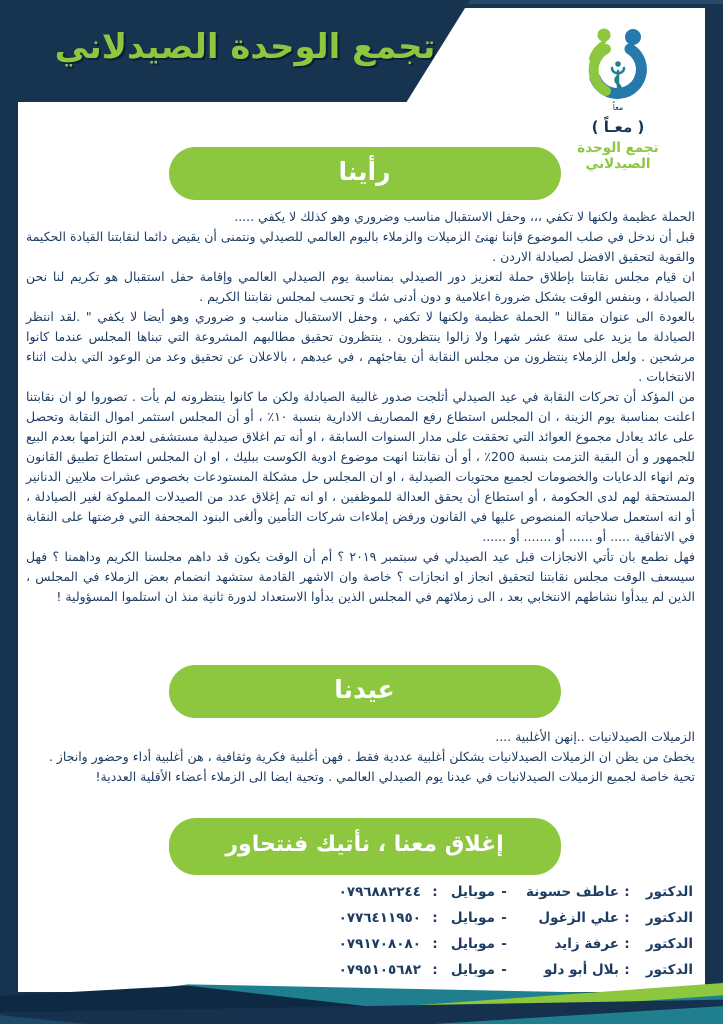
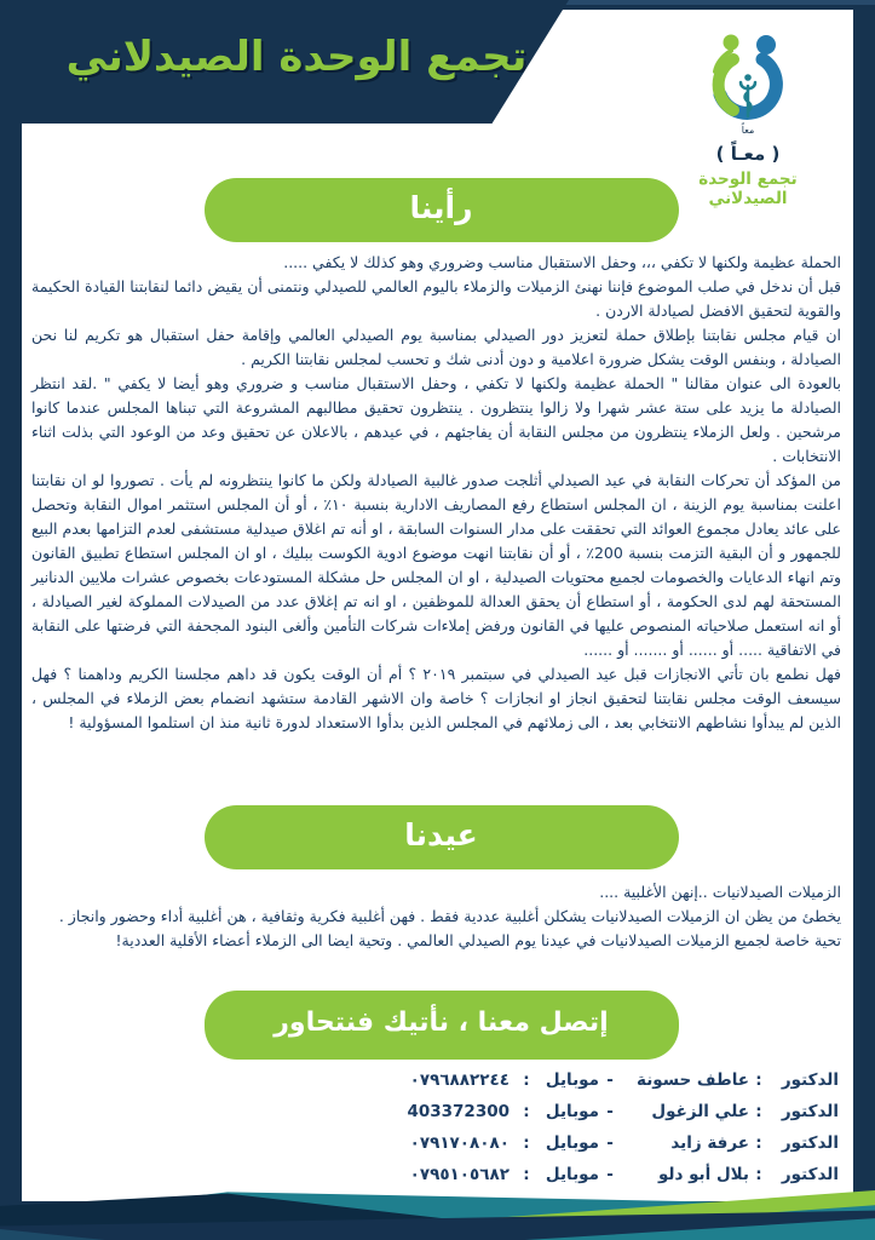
  تجمع الوحدة الصيدلاني
  معاً
  ( معـاً )
  تجمع الوحدة الصيدلاني
  رأينا
  الحملة عظيمة ولكنها لا تكفي ،،، وحفل الاستقبال مناسب وضروري وهو كذلك لا يكفي .....
  قبل أن ندخل في صلب الموضوع فإننا نهنئ الزميلات والزملاء باليوم العالمي للصيدلي ونتمنى أن يقيض دائما لنقابتنا القيادة الحكيمة والقوية لتحقيق الافضل لصيادلة الاردن .
  ان قيام مجلس نقابتنا بإطلاق حملة لتعزيز دور الصيدلي بمناسبة يوم الصيدلي العالمي وإقامة حفل استقبال هو تكريم لنا نحن الصيادلة ، وبنفس الوقت يشكل ضرورة اعلامية و دون أدنى شك و تحسب لمجلس نقابتنا الكريم .
  بالعودة الى عنوان مقالنا " الحملة عظيمة ولكنها لا تكفي ، وحفل الاستقبال مناسب و ضروري وهو أيضا لا يكفي " .لقد انتظر الصيادلة ما يزيد على ستة عشر شهرا ولا زالوا ينتظرون . ينتظرون تحقيق مطالبهم المشروعة التي تبناها المجلس عندما كانوا مرشحين . ولعل الزملاء ينتظرون من مجلس النقابة أن يفاجئهم ، في عيدهم ، بالاعلان عن تحقيق وعد من الوعود التي بذلت اثناء الانتخابات .
  من المؤكد أن تحركات النقابة في عيد الصيدلي أثلجت صدور غالبية الصيادلة ولكن ما كانوا ينتظرونه لم يأت . تصوروا لو ان نقابتنا اعلنت بمناسبة يوم الزينة ، ان المجلس استطاع رفع المصاريف الادارية بنسبة ١٠٪ ، أو أن المجلس استثمر اموال النقابة وتحصل على عائد يعادل مجموع العوائد التي تحققت على مدار السنوات السابقة ، او أنه تم اغلاق صيدلية مستشفى لعدم التزامها بعدم البيع للجمهور و أن البقية التزمت بنسبة 200٪ ، أو أن نقابتنا انهت موضوع ادوية الكوست ببليك ، او ان المجلس استطاع تطبيق القانون وتم انهاء الدعايات والخصومات لجميع محتويات الصيدلية ، او ان المجلس حل مشكلة المستودعات بخصوص عشرات ملايين الدنانير المستحقة لهم لدى الحكومة ، أو استطاع أن يحقق العدالة للموظفين ، او انه تم إغلاق عدد من الصيدلات المملوكة لغير الصيادلة ، أو انه استعمل صلاحياته المنصوص عليها في القانون ورفض إملاءات شركات التأمين وألغى البنود المجحفة التي فرضتها على النقابة في الاتفاقية ..... أو ...... أو ....... أو ......
  فهل نطمع بان تأتي الانجازات قبل عيد الصيدلي في سبتمبر ٢٠١٩ ؟ أم أن الوقت يكون قد داهم مجلسنا الكريم وداهمنا ؟ فهل سيسعف الوقت مجلس نقابتنا لتحقيق انجاز او انجازات ؟ خاصة وان الاشهر القادمة ستشهد انضمام بعض الزملاء في المجلس ، الذين لم يبدأوا نشاطهم الانتخابي بعد ، الى زملائهم في المجلس الذين بدأوا الاستعداد لدورة ثانية منذ ان استلموا المسؤولية !
  عيدنا
  الزميلات الصيدلانيات ..إنهن الأغلبية ....
  يخطئ من يظن ان الزميلات الصيدلانيات يشكلن أغلبية عددية فقط . فهن أغلبية فكرية وثقافية ، هن أغلبية أداء وحضور وانجاز .
  تحية خاصة لجميع الزميلات الصيدلانيات في عيدنا يوم الصيدلي العالمي . وتحية ايضا الى الزملاء أعضاء الأقلية العددية!
- إغلاق معنا ، نأتيك فنتحاور
+ إتصل معنا ، نأتيك فنتحاور
  الدكتور
  :
  عاطف حسونة
  -
  موبايل
  :
  ٠٧٩٦٨٨٢٢٤٤
  الدكتور
  :
  علي الزغول
  -
  موبايل
  :
- ٠٧٧٦٤١١٩٥٠
+ 403372300
  الدكتور
  :
  عرفة زايد
  -
  موبايل
  :
  ٠٧٩١٧٠٨٠٨٠
  الدكتور
  :
  بلال أبو دلو
  -
  موبايل
  :
  ٠٧٩٥١٠٥٦٨٢
